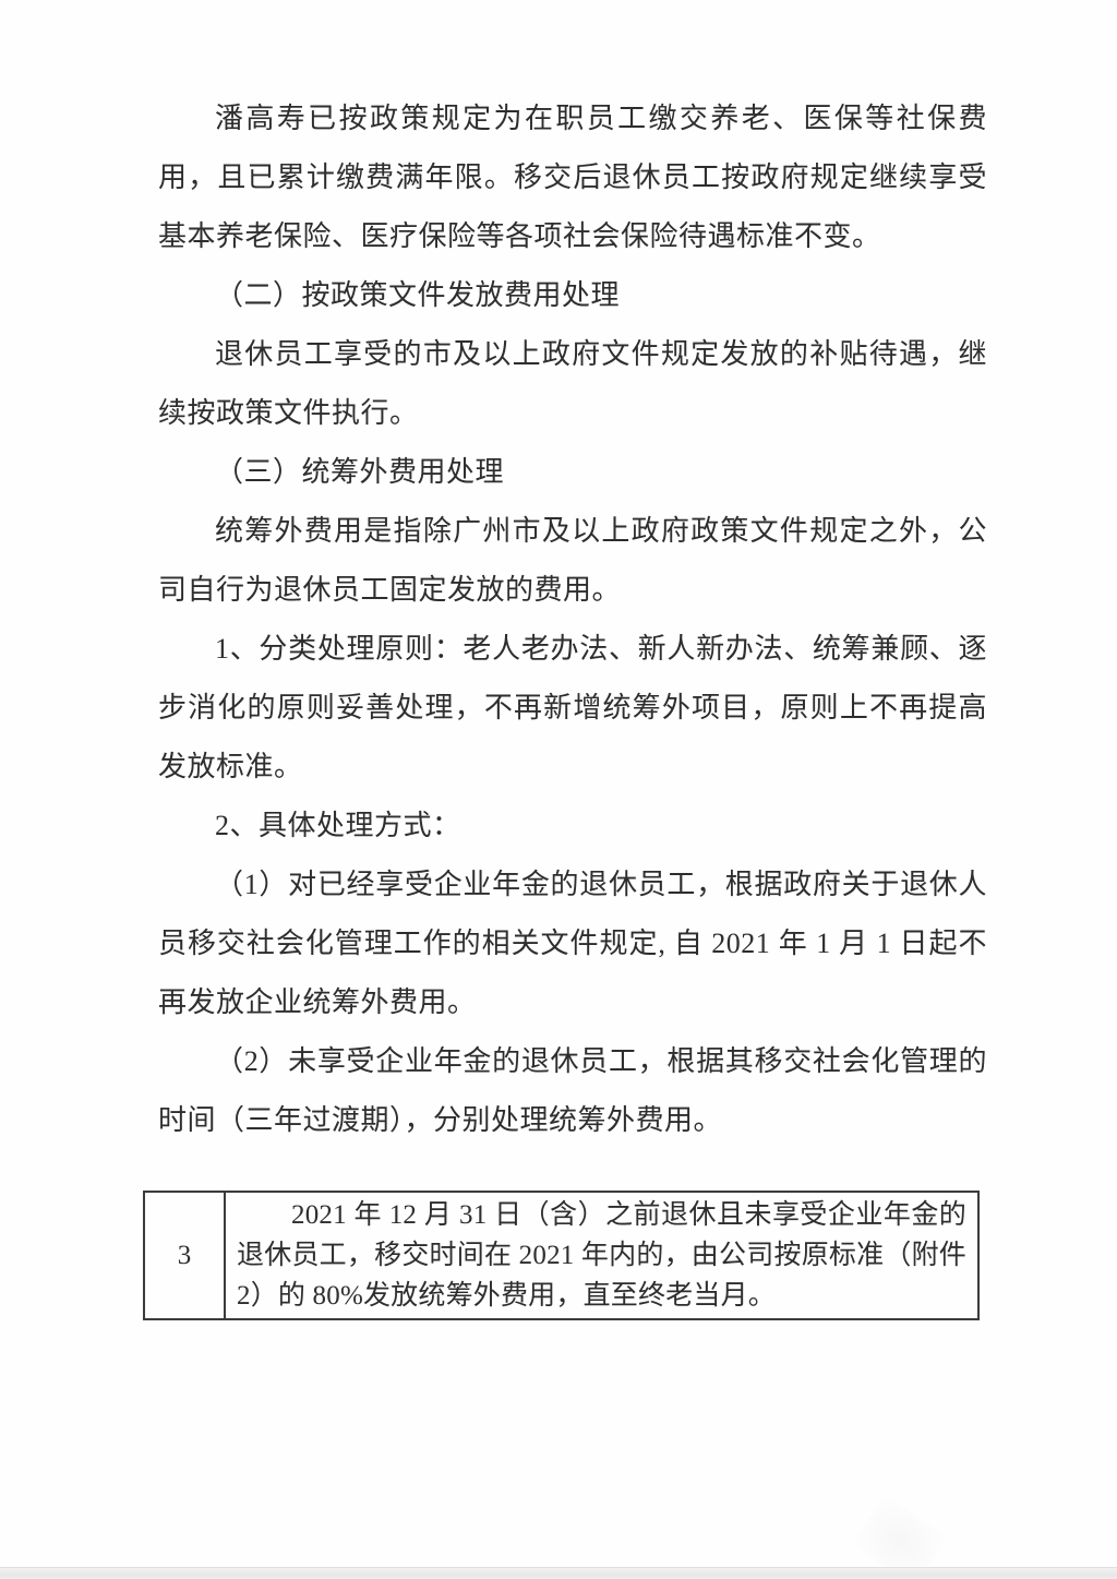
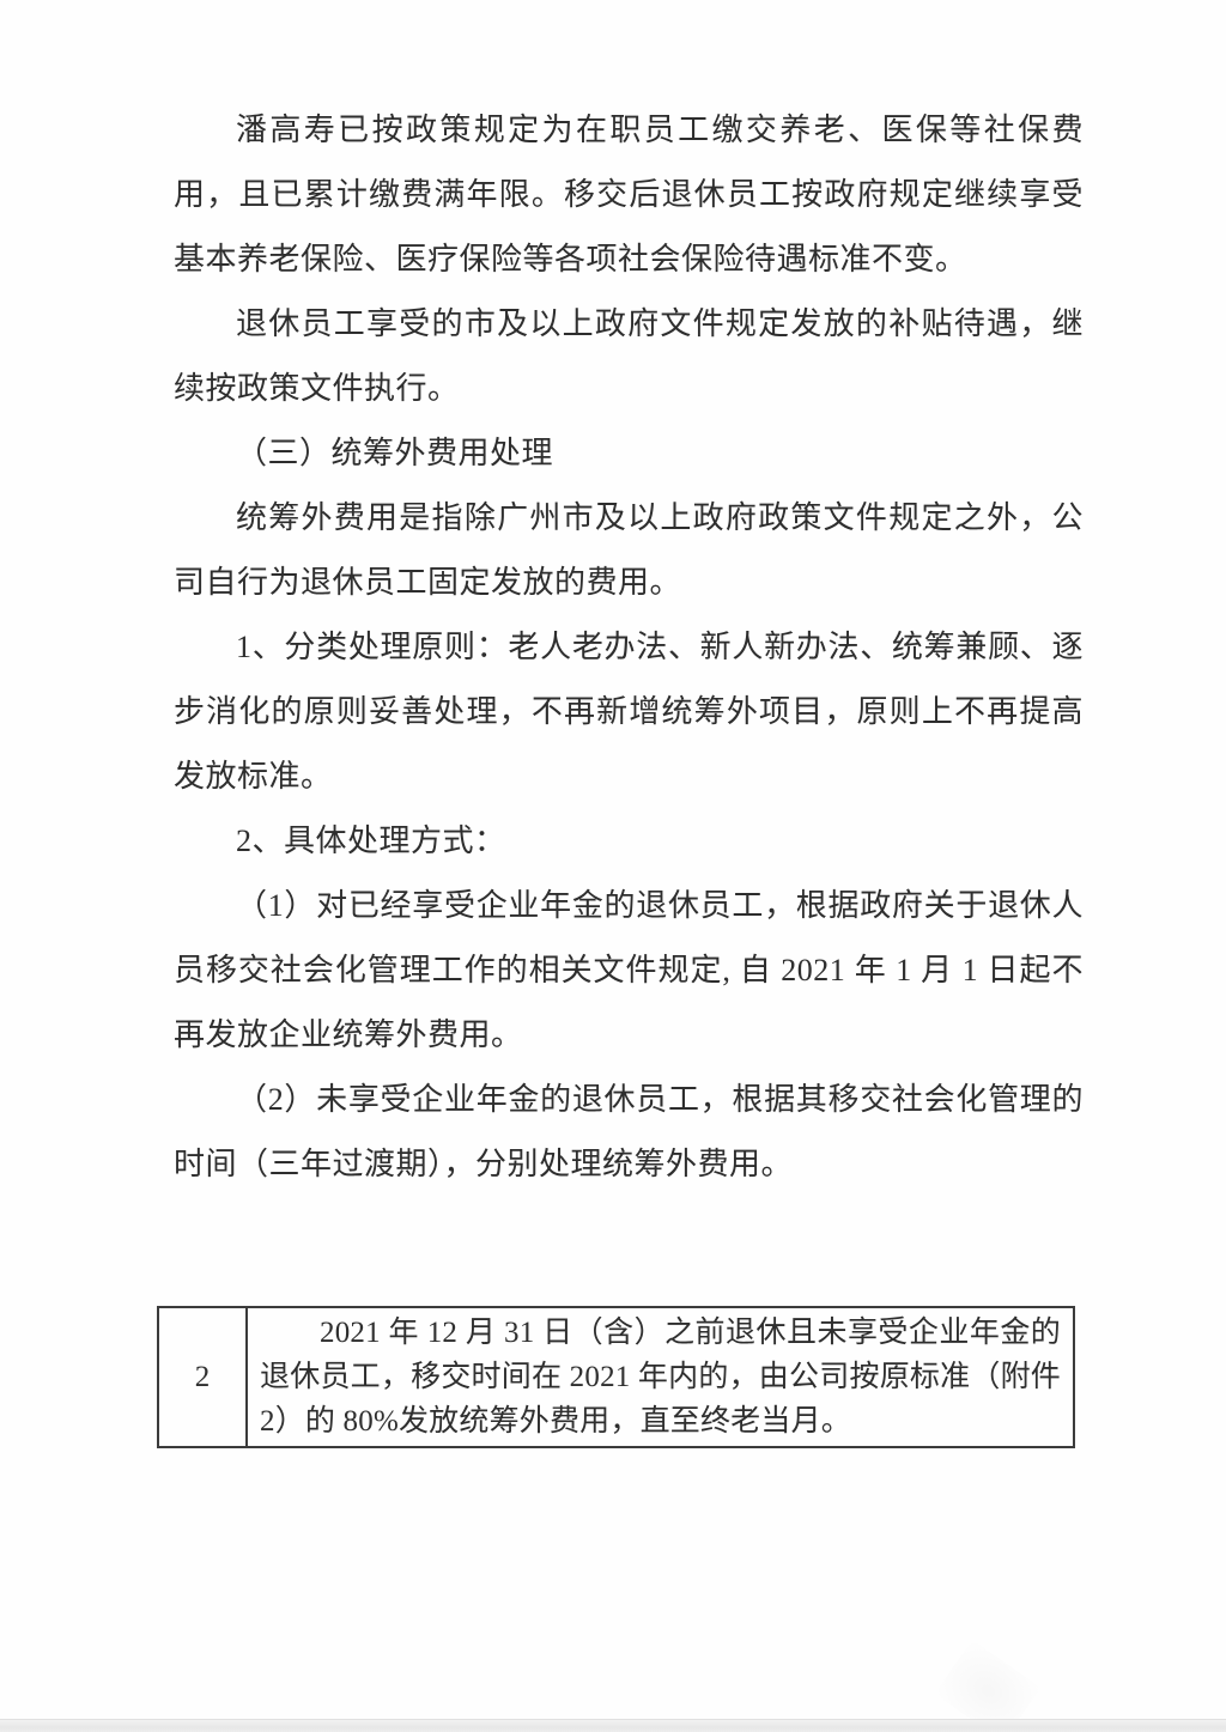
  潘高寿已按政策规定为在职员工缴交养老、医保等社保费用，且已累计缴费满年限。移交后退休员工按政府规定继续享受基本养老保险、医疗保险等各项社会保险待遇标准不变。
- （二）按政策文件发放费用处理
  退休员工享受的市及以上政府文件规定发放的补贴待遇，继续按政策文件执行。
  （三）统筹外费用处理
  统筹外费用是指除广州市及以上政府政策文件规定之外，公司自行为退休员工固定发放的费用。
  1、分类处理原则：老人老办法、新人新办法、统筹兼顾、逐步消化的原则妥善处理，不再新增统筹外项目，原则上不再提高发放标准。
  2、具体处理方式：
  （1）对已经享受企业年金的退休员工，根据政府关于退休人员移交社会化管理工作的相关文件规定, 自 2021 年 1 月 1 日起不再发放企业统筹外费用。
  （2）未享受企业年金的退休员工，根据其移交社会化管理的时间（三年过渡期），分别处理统筹外费用。
- 3	2021 年 12 月 31 日（含）之前退休且未享受企业年金的退休员工，移交时间在 2021 年内的，由公司按原标准（附件 2）的 80%发放统筹外费用，直至终老当月。
+ 2	2021 年 12 月 31 日（含）之前退休且未享受企业年金的退休员工，移交时间在 2021 年内的，由公司按原标准（附件 2）的 80%发放统筹外费用，直至终老当月。
